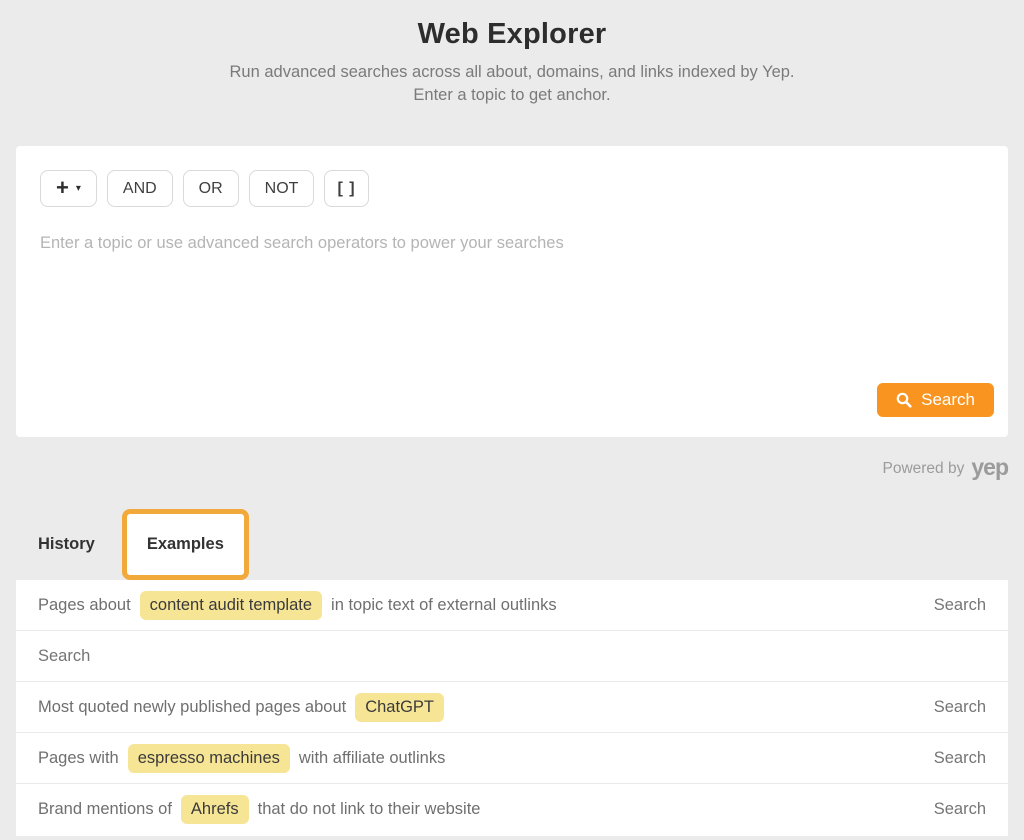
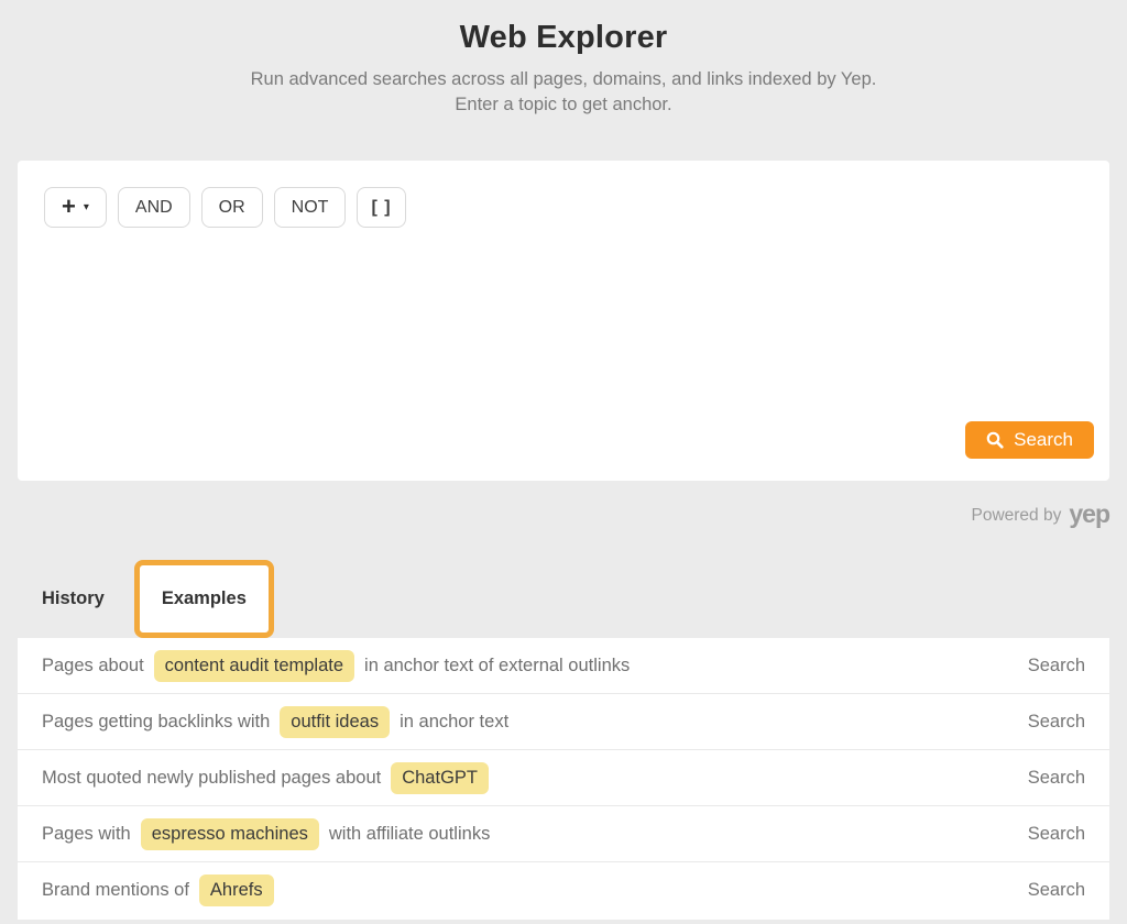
  Web Explorer
- Run advanced searches across all about, domains, and links indexed by Yep.
+ Run advanced searches across all pages, domains, and links indexed by Yep.
  Enter a topic to get anchor.
  +
  ▾
  AND
  OR
  NOT
  [ ]
- Enter a topic or use advanced search operators to power your searches
  Search
  Powered by yep
  History
  Examples
  Pages about
  content audit template
- in topic text of external outlinks
+ in anchor text of external outlinks
  Search
+ Pages getting backlinks with
+ outfit ideas
+ in anchor text
  Search
  Most quoted newly published pages about
  ChatGPT
  Search
  Pages with
  espresso machines
  with affiliate outlinks
  Search
  Brand mentions of
  Ahrefs
- that do not link to their website
  Search
